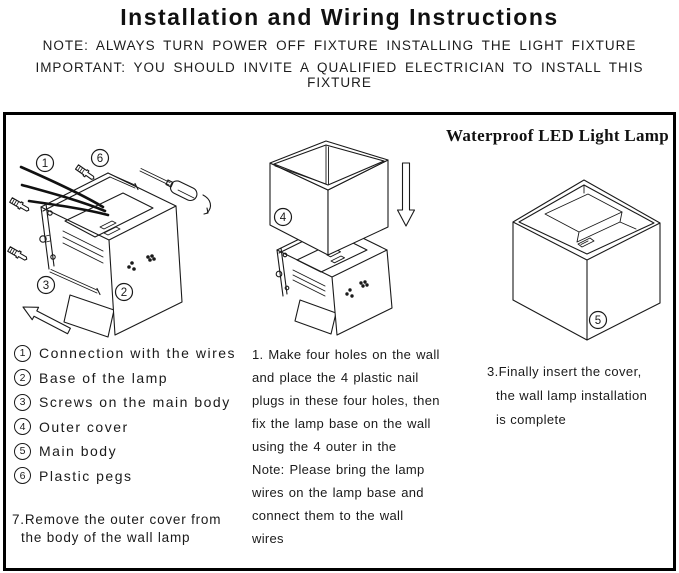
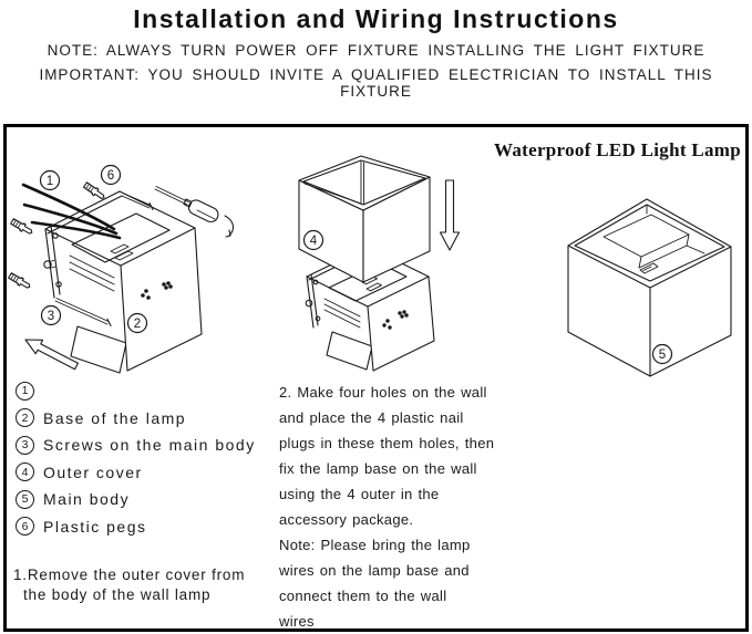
  Installation and Wiring Instructions
  NOTE: ALWAYS TURN POWER OFF FIXTURE INSTALLING THE LIGHT FIXTURE
  IMPORTANT: YOU SHOULD INVITE A QUALIFIED ELECTRICIAN TO INSTALL THIS FIXTURE
  Waterproof LED Light Lamp
  1
  6
  3
  2
  4
  5
  1
- Connection with the wires
  2
  Base of the lamp
  3
  Screws on the main body
  4
  Outer cover
  5
  Main body
  6
  Plastic pegs
- 7.Remove the outer cover from
+ 1.Remove the outer cover from
  the body of the wall lamp
- 1. Make four holes on the wall
+ 2. Make four holes on the wall
  and place the 4 plastic nail
- plugs in these four holes, then
+ plugs in these them holes, then
  fix the lamp base on the wall
  using the 4 outer in the
+ accessory package.
  Note: Please bring the lamp
  wires on the lamp base and
  connect them to the wall
  wires
- 3.Finally insert the cover,
- the wall lamp installation
- is complete
